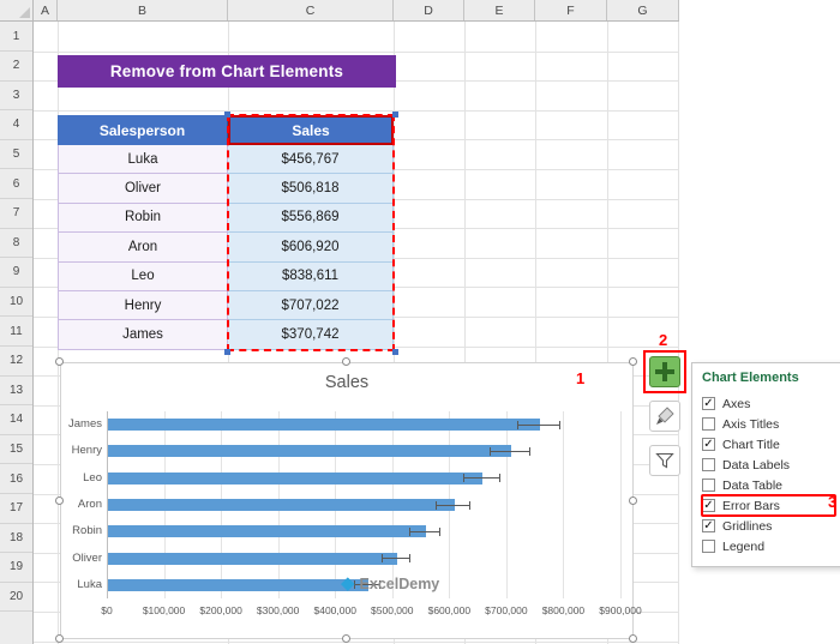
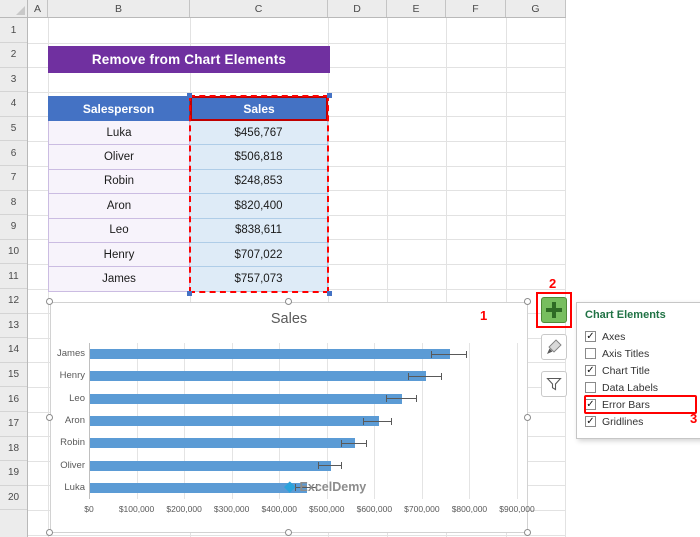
  A
  B
  C
  D
  E
  F
  G
  1
  2
  3
  4
  5
  6
  7
  8
  9
  10
  11
  12
  13
  14
  15
  16
  17
  18
  19
  20
  Remove from Chart Elements
  Salesperson
  Sales
  Luka
  $456,767
  Oliver
  $506,818
  Robin
- $556,869
+ $248,853
  Aron
- $606,920
+ $820,400
  Leo
  $838,611
  Henry
  $707,022
  James
- $370,742
+ $757,073
  Sales
  $0
  $100,000
  $200,000
  $300,000
  $400,000
  $500,000
  $600,000
  $700,000
  $800,000
  $900,000
  James
  Henry
  Leo
  Aron
  Robin
  Oliver
  Luka
  ◆
  ExcelDemy
  Chart Elements
  ✓
  Axes
  Axis Titles
  ✓
  Chart Title
  Data Labels
- Data Table
  ✓
  Error Bars
  ✓
  Gridlines
- Legend
  1
  2
  3
